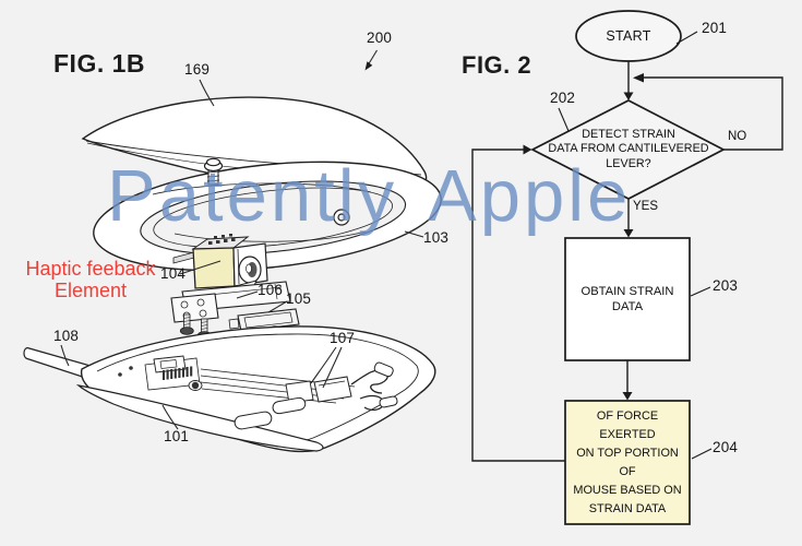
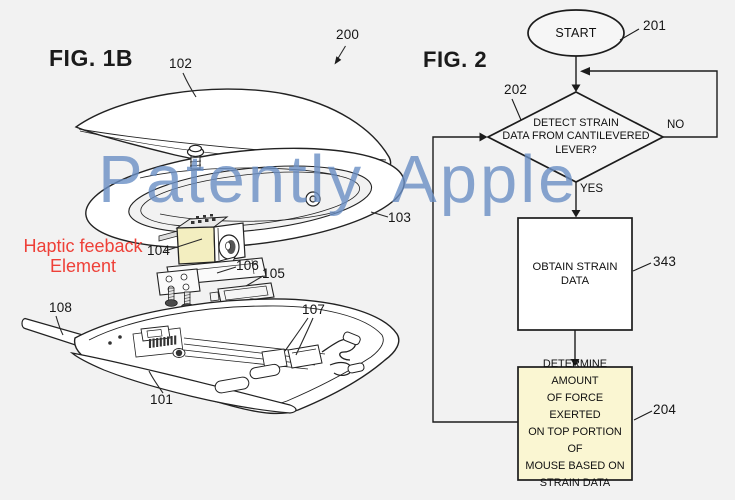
  FIG. 1B
  FIG. 2
  200
- 169
+ 102
  103
  104
  106
  105
  108
  107
  101
  201
  202
- 203
+ 343
  204
  START
  DETECT STRAIN
  DATA FROM CANTILEVERED
  LEVER?
  NO
  YES
  OBTAIN STRAIN
  DATA
+ DETERMINE AMOUNT
  OF FORCE EXERTED
  ON TOP PORTION OF
  MOUSE BASED ON
  STRAIN DATA
  Haptic feeback
  Element
  Patently Apple
